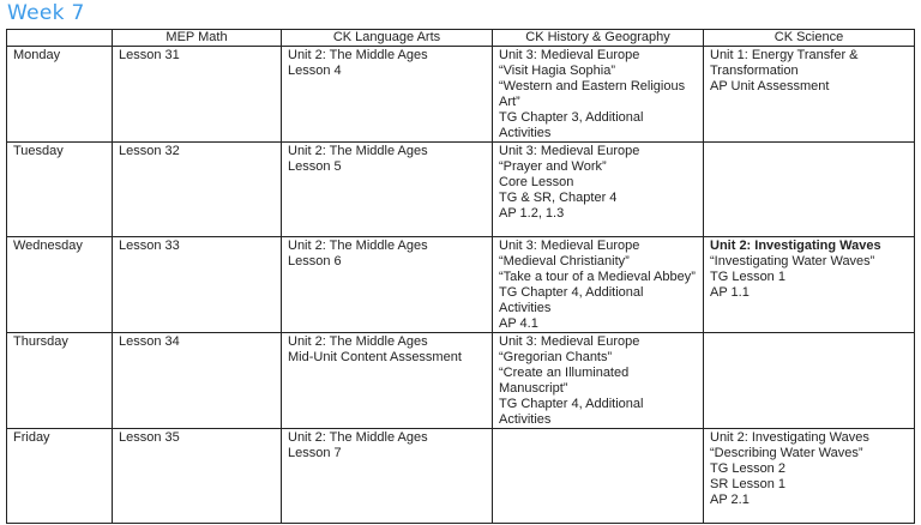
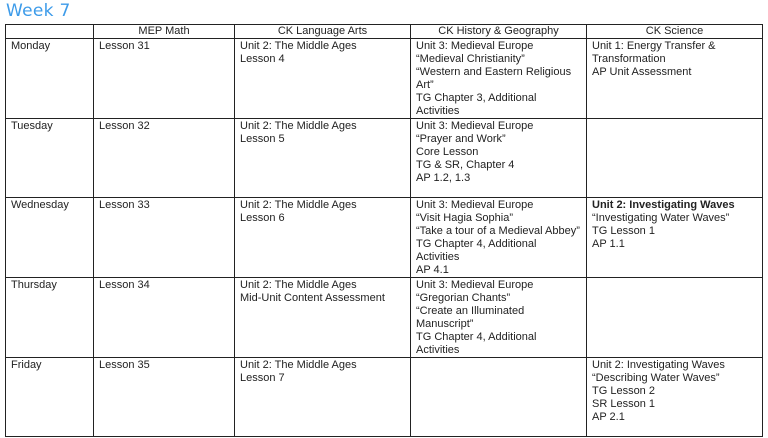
  Week 7
  	MEP Math	CK Language Arts	CK History & Geography	CK Science
- Monday	Lesson 31	Unit 2: The Middle Ages Lesson 4	Unit 3: Medieval Europe “Visit Hagia Sophia” “Western and Eastern Religious Art” TG Chapter 3, Additional Activities	Unit 1: Energy Transfer & Transformation AP Unit Assessment
+ Monday	Lesson 31	Unit 2: The Middle Ages Lesson 4	Unit 3: Medieval Europe “Medieval Christianity” “Western and Eastern Religious Art” TG Chapter 3, Additional Activities	Unit 1: Energy Transfer & Transformation AP Unit Assessment
  Tuesday	Lesson 32	Unit 2: The Middle Ages Lesson 5	Unit 3: Medieval Europe “Prayer and Work” Core Lesson TG & SR, Chapter 4 AP 1.2, 1.3
- Wednesday	Lesson 33	Unit 2: The Middle Ages Lesson 6	Unit 3: Medieval Europe “Medieval Christianity” “Take a tour of a Medieval Abbey” TG Chapter 4, Additional Activities AP 4.1	Unit 2: Investigating Waves “Investigating Water Waves” TG Lesson 1 AP 1.1
+ Wednesday	Lesson 33	Unit 2: The Middle Ages Lesson 6	Unit 3: Medieval Europe “Visit Hagia Sophia” “Take a tour of a Medieval Abbey” TG Chapter 4, Additional Activities AP 4.1	Unit 2: Investigating Waves “Investigating Water Waves” TG Lesson 1 AP 1.1
  Thursday	Lesson 34	Unit 2: The Middle Ages Mid-Unit Content Assessment	Unit 3: Medieval Europe “Gregorian Chants” “Create an Illuminated Manuscript” TG Chapter 4, Additional Activities
  Friday	Lesson 35	Unit 2: The Middle Ages Lesson 7		Unit 2: Investigating Waves “Describing Water Waves” TG Lesson 2 SR Lesson 1 AP 2.1
